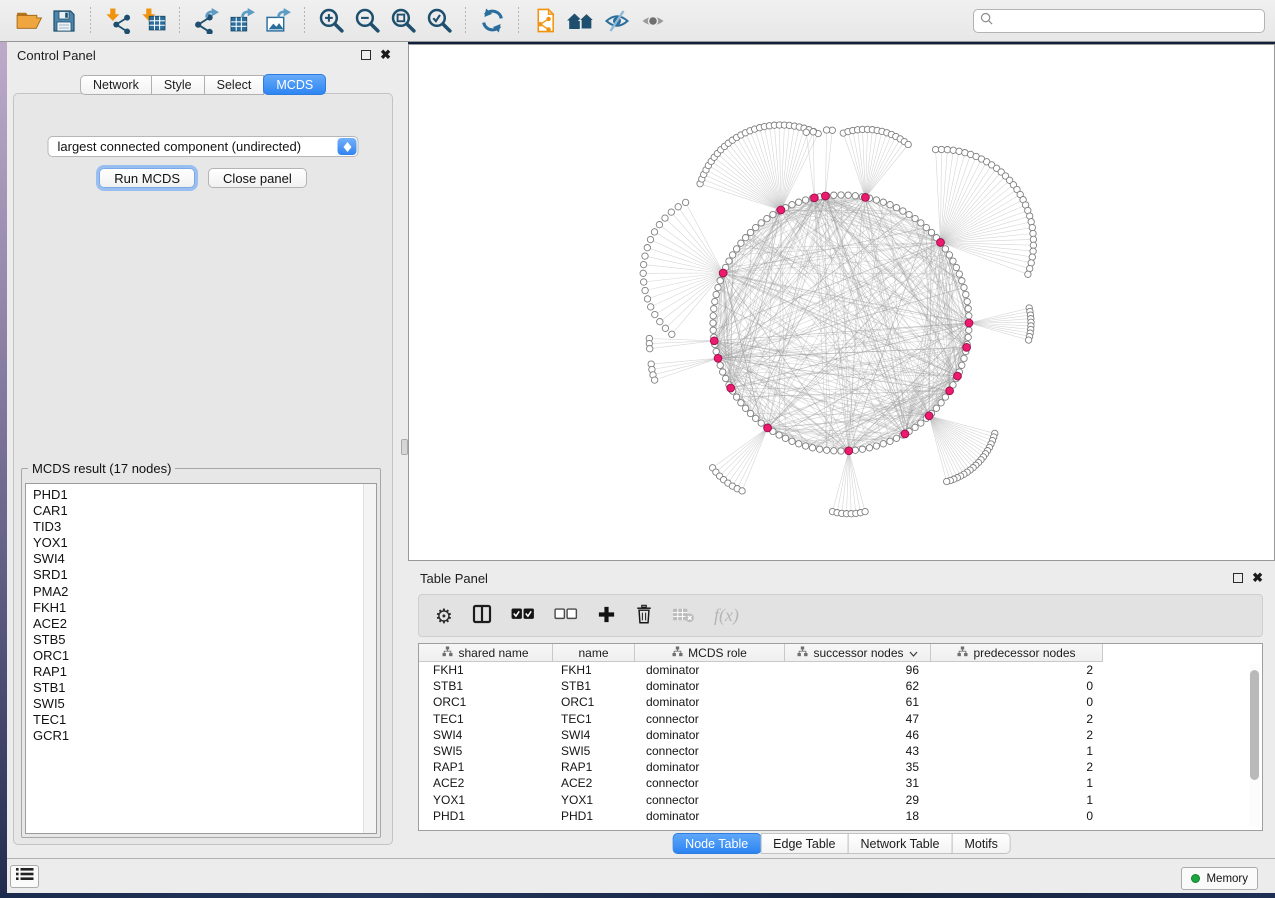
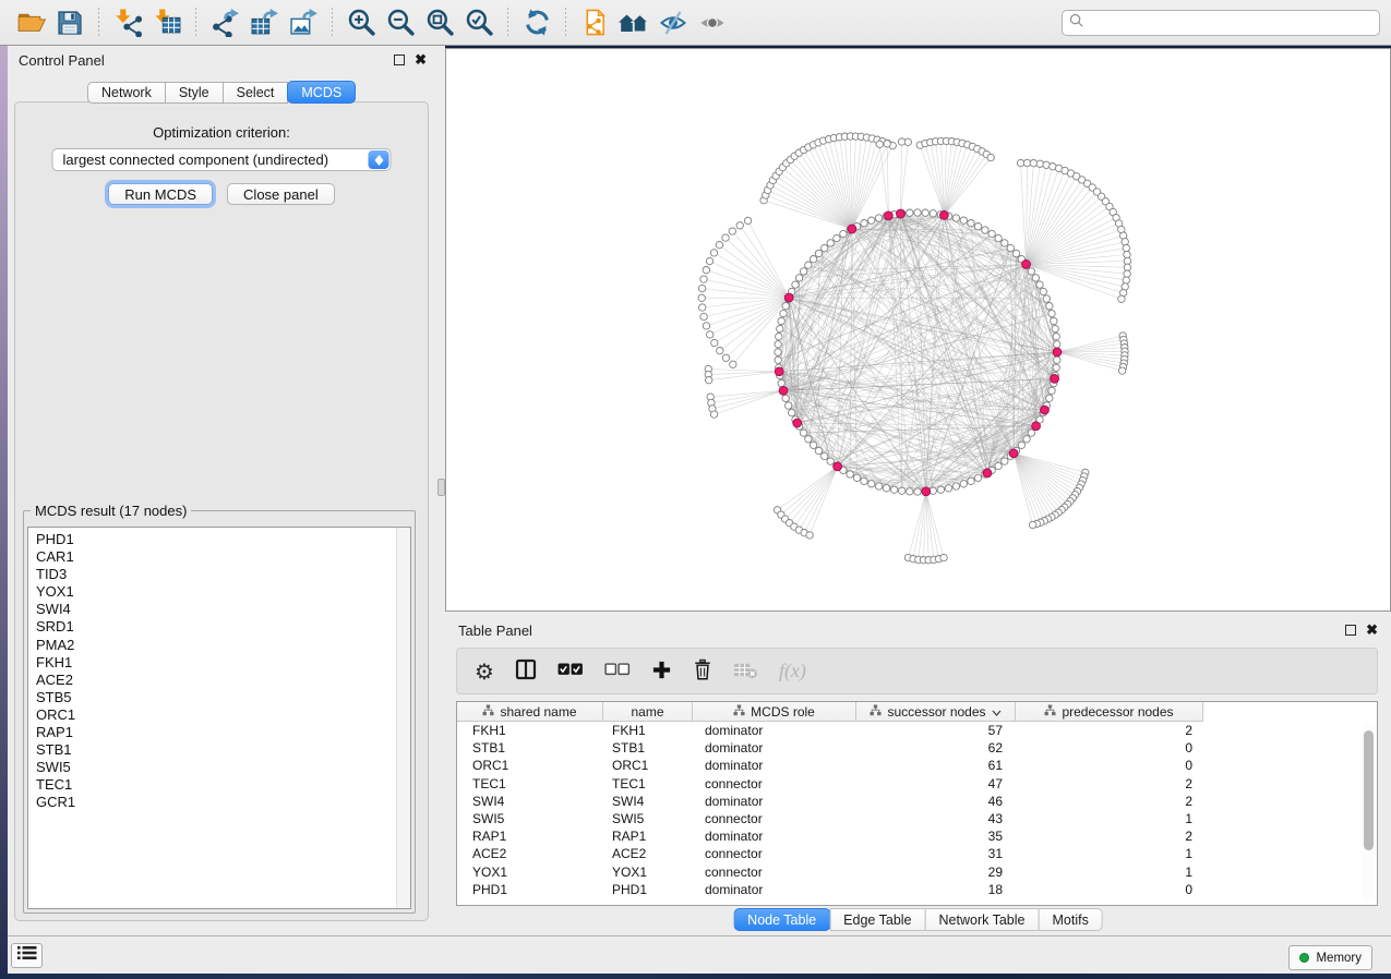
  Control Panel
  ✖
  Network
  Style
  Select
  MCDS
+ Optimization criterion:
  largest connected component (undirected)
  Run MCDS
  Close panel
  MCDS result (17 nodes)
  PHD1
  CAR1
  TID3
  YOX1
  SWI4
  SRD1
  PMA2
  FKH1
  ACE2
  STB5
  ORC1
  RAP1
  STB1
  SWI5
  TEC1
  GCR1
  Table Panel
  ✖
  ⚙
  f(x)
  shared name
  name
  MCDS role
  successor nodes
  predecessor nodes
  FKH1
  FKH1
  dominator
- 96
+ 57
  2
  STB1
  STB1
  dominator
  62
  0
  ORC1
  ORC1
  dominator
  61
  0
  TEC1
  TEC1
  connector
  47
  2
  SWI4
  SWI4
  dominator
  46
  2
  SWI5
  SWI5
  connector
  43
  1
  RAP1
  RAP1
  dominator
  35
  2
  ACE2
  ACE2
  connector
  31
  1
  YOX1
  YOX1
  connector
  29
  1
  PHD1
  PHD1
  dominator
  18
  0
  Node Table
  Edge Table
  Network Table
  Motifs
  Memory
